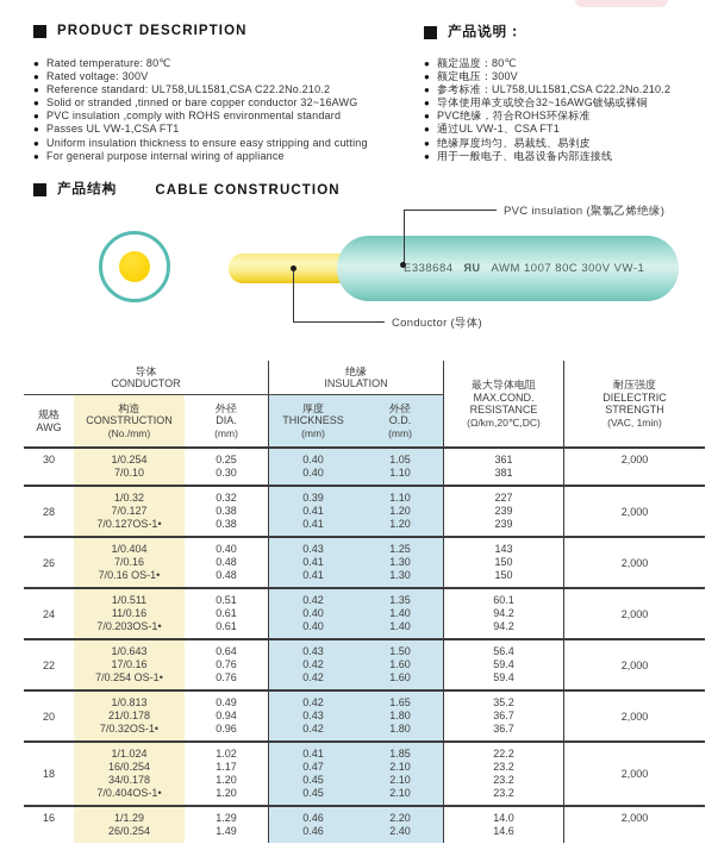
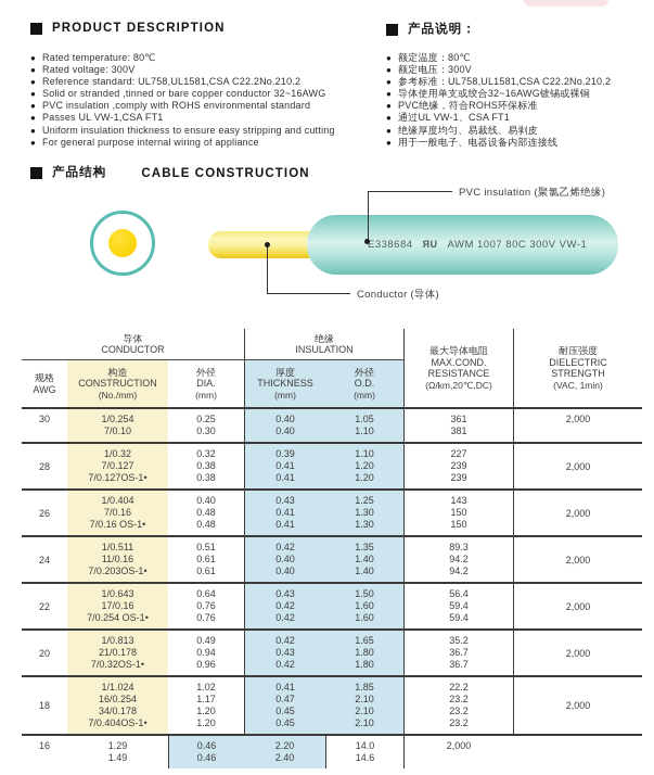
  PRODUCT DESCRIPTION
  产品说明：
  ●
  Rated temperature: 80℃
  ●
  Rated voltage: 300V
  ●
  Reference standard: UL758,UL1581,CSA C22.2No.210.2
  ●
  Solid or stranded ,tinned or bare copper conductor 32~16AWG
  ●
  PVC insulation ,comply with ROHS environmental standard
  ●
  Passes UL VW-1,CSA FT1
  ●
  Uniform insulation thickness to ensure easy stripping and cutting
  ●
  For general purpose internal wiring of appliance
  ●
  额定温度：80℃
  ●
  额定电压：300V
  ●
  参考标准：UL758,UL1581,CSA C22.2No.210.2
  ●
  导体使用单支或绞合32~16AWG镀锡或裸铜
  ●
  PVC绝缘，符合ROHS环保标准
  ●
  通过UL VW-1、CSA FT1
  ●
  绝缘厚度均匀、易裁线、易剥皮
  ●
  用于一般电子、电器设备内部连接线
  产品结构
  CABLE CONSTRUCTION
  E338684 ЯU AWM 1007 80C 300V VW-1
  PVC insulation (聚氯乙烯绝缘)
  Conductor (导体)
  导体
  CONDUCTOR
  绝缘
  INSULATION
  规格
  AWG
  构造
  CONSTRUCTION
  (No./mm)
  外径
  DIA.
  (mm)
  厚度
  THICKNESS
  (mm)
  外径
  O.D.
  (mm)
  最大导体电阻
  MAX.COND.
  RESISTANCE
  (Ω/km,20℃,DC)
  耐压强度
  DIELECTRIC
  STRENGTH
  (VAC, 1min)
  30
  1/0.254
  7/0.10
  0.25
  0.30
  0.40
  0.40
  1.05
  1.10
  361
  381
  2,000
  28
  1/0.32
  7/0.127
  7/0.127OS-1•
  0.32
  0.38
  0.38
  0.39
  0.41
  0.41
  1.10
  1.20
  1.20
  227
  239
  239
  2,000
  26
  1/0.404
  7/0.16
  7/0.16 OS-1•
  0.40
  0.48
  0.48
  0.43
  0.41
  0.41
  1.25
  1.30
  1.30
  143
  150
  150
  2,000
  24
  1/0.511
  11/0.16
  7/0.203OS-1•
  0.51
  0.61
  0.61
  0.42
  0.40
  0.40
  1.35
  1.40
  1.40
- 60.1
+ 89.3
  94.2
  94.2
  2,000
  22
  1/0.643
  17/0.16
  7/0.254 OS-1•
  0.64
  0.76
  0.76
  0.43
  0.42
  0.42
  1.50
  1.60
  1.60
  56.4
  59.4
  59.4
  2,000
  20
  1/0.813
  21/0.178
  7/0.32OS-1•
  0.49
  0.94
  0.96
  0.42
  0.43
  0.42
  1.65
  1.80
  1.80
  35.2
  36.7
  36.7
  2,000
  18
  1/1.024
  16/0.254
  34/0.178
  7/0.404OS-1•
  1.02
  1.17
  1.20
  1.20
  0.41
  0.47
  0.45
  0.45
  1.85
  2.10
  2.10
  2.10
  22.2
  23.2
  23.2
  23.2
  2,000
  16
- 1/1.29
- 26/0.254
  1.29
  1.49
  0.46
  0.46
  2.20
  2.40
  14.0
  14.6
  2,000
